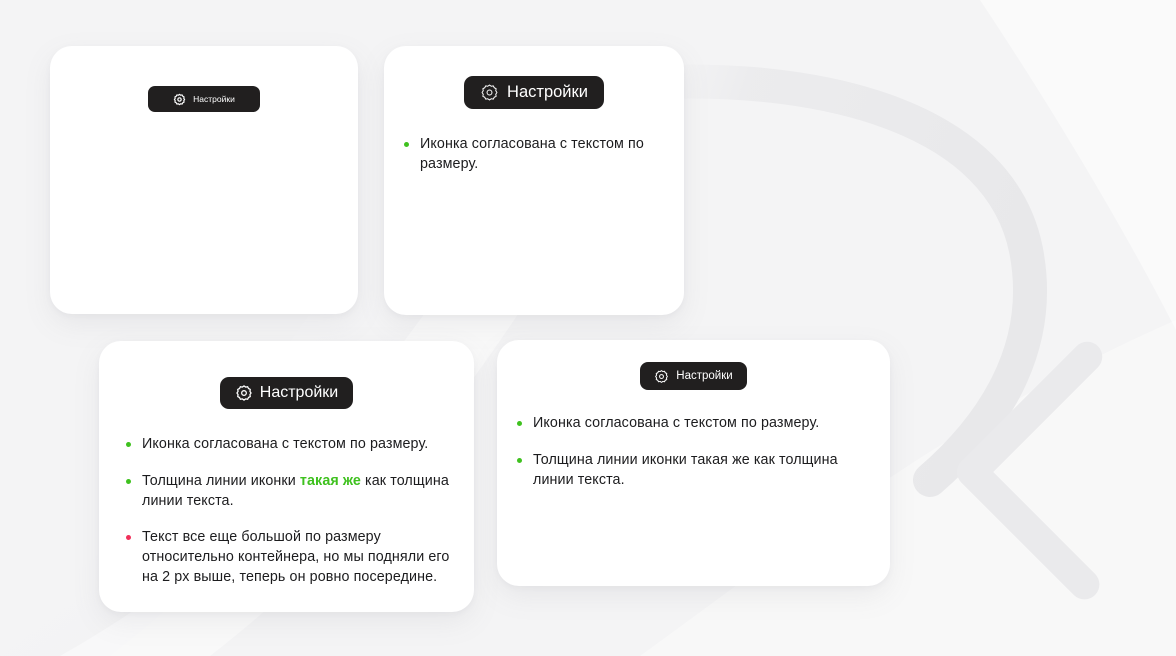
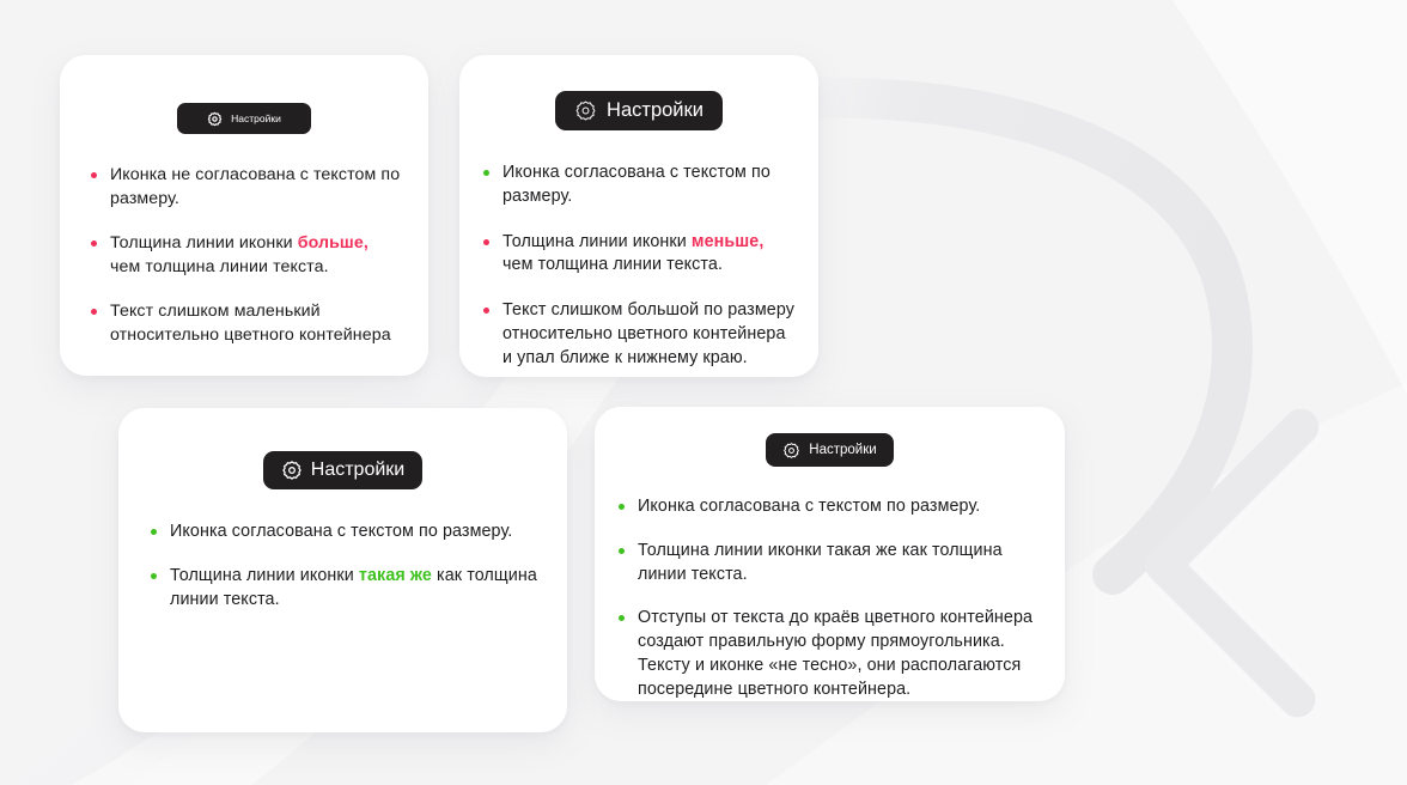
  Настройки
+ Иконка не согласована с текстом по размеру.
+ Толщина линии иконки больше, чем толщина линии текста.
+ Текст слишком маленький относительно цветного контейнера
  Настройки
  Иконка согласована с текстом по размеру.
+ Толщина линии иконки меньше, чем толщина линии текста.
+ Текст слишком большой по размеру относительно цветного контейнера и упал ближе к нижнему краю.
  Настройки
  Иконка согласована с текстом по размеру.
  Толщина линии иконки такая же как толщина линии текста.
- Текст все еще большой по размеру относительно контейнера, но мы подняли его на 2 px выше, теперь он ровно посередине.
  Настройки
  Иконка согласована с текстом по размеру.
  Толщина линии иконки такая же как толщина линии текста.
+ Отступы от текста до краёв цветного контейнера создают правильную форму прямоугольника. Тексту и иконке «не тесно», они располагаются посередине цветного контейнера.
